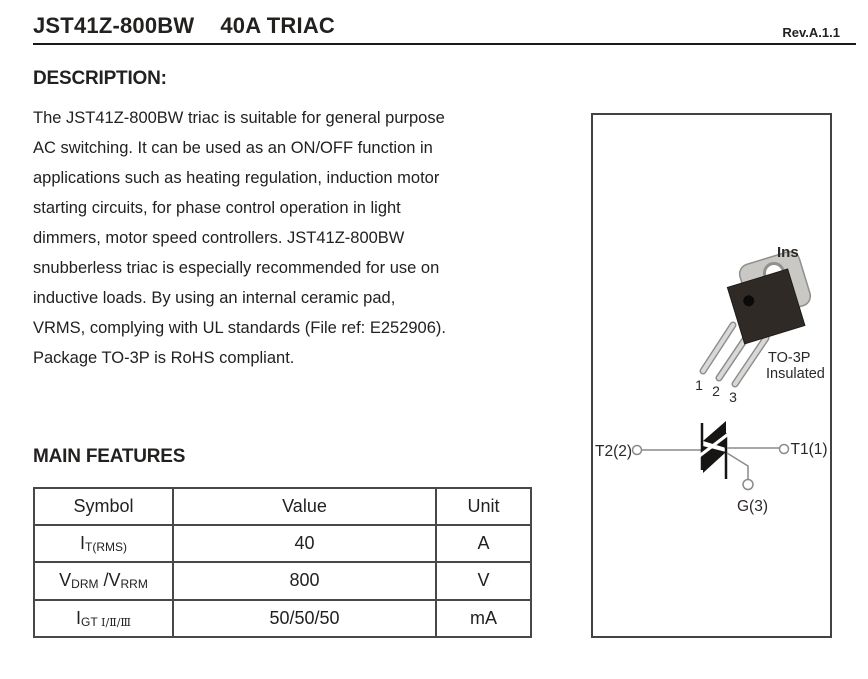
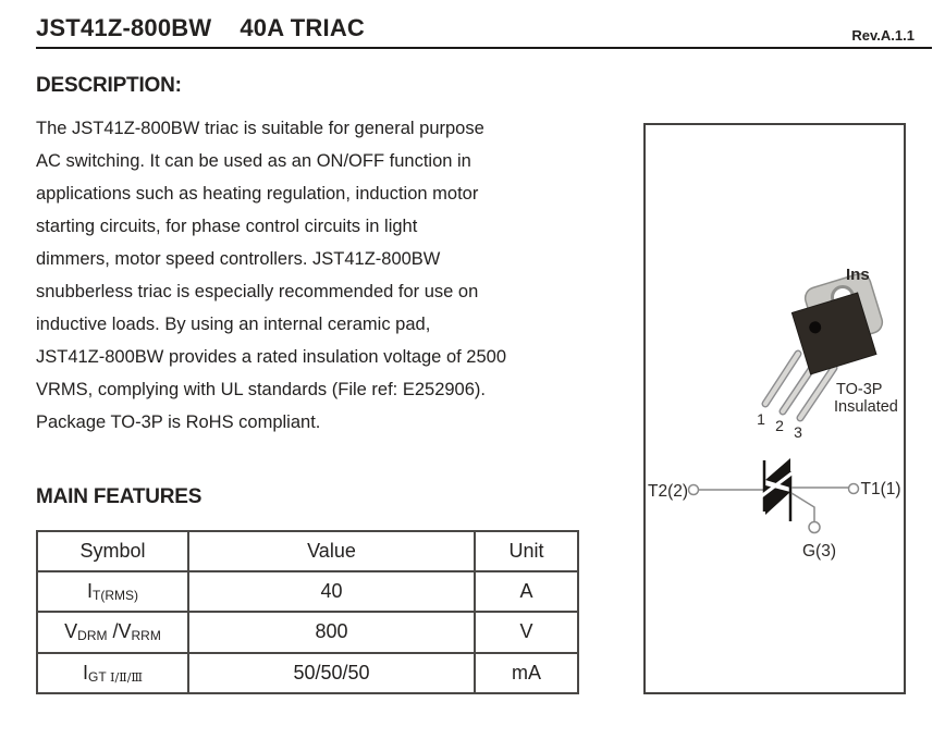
  JST41Z-800BW 40A TRIAC
  Rev.A.1.1
  DESCRIPTION:
  The JST41Z-800BW triac is suitable for general purpose
  AC switching. It can be used as an ON/OFF function in
  applications such as heating regulation, induction motor
- starting circuits, for phase control operation in light
+ starting circuits, for phase control circuits in light
  dimmers, motor speed controllers. JST41Z-800BW
  snubberless triac is especially recommended for use on
  inductive loads. By using an internal ceramic pad,
+ JST41Z-800BW provides a rated insulation voltage of 2500
  VRMS, complying with UL standards (File ref: E252906).
  Package TO-3P is RoHS compliant.
  MAIN FEATURES
  Symbol	Value	Unit
  IT(RMS)	40	A
  VDRM /VRRM	800	V
  IGT Ⅰ/Ⅱ/Ⅲ	50/50/50	mA
  Ins
  1
  2
  3
  TO-3P
  Insulated
  T2(2)
  T1(1)
  G(3)
